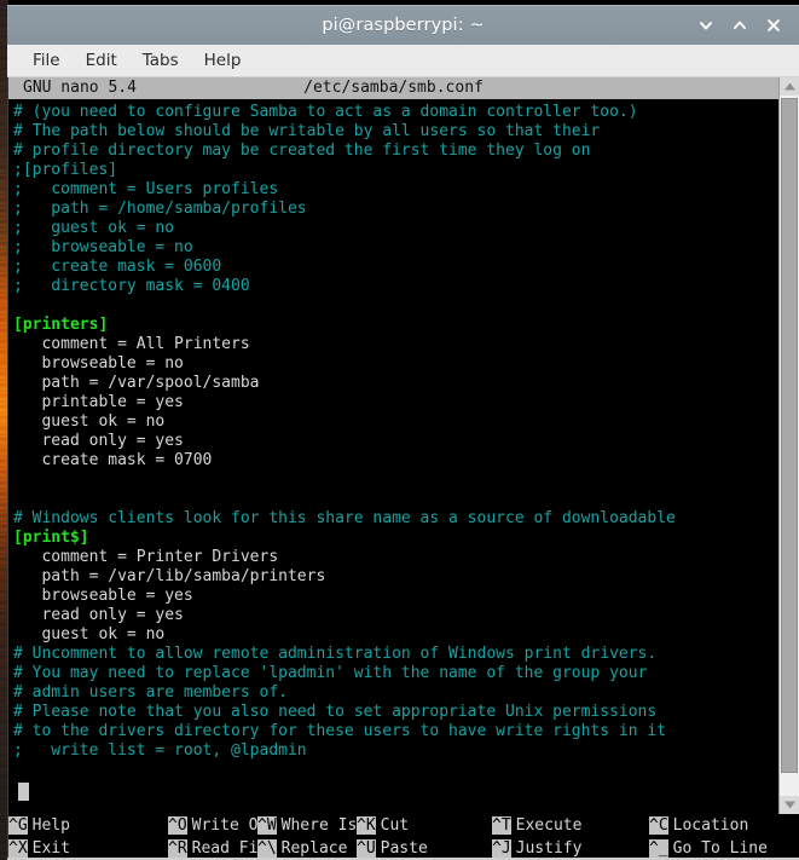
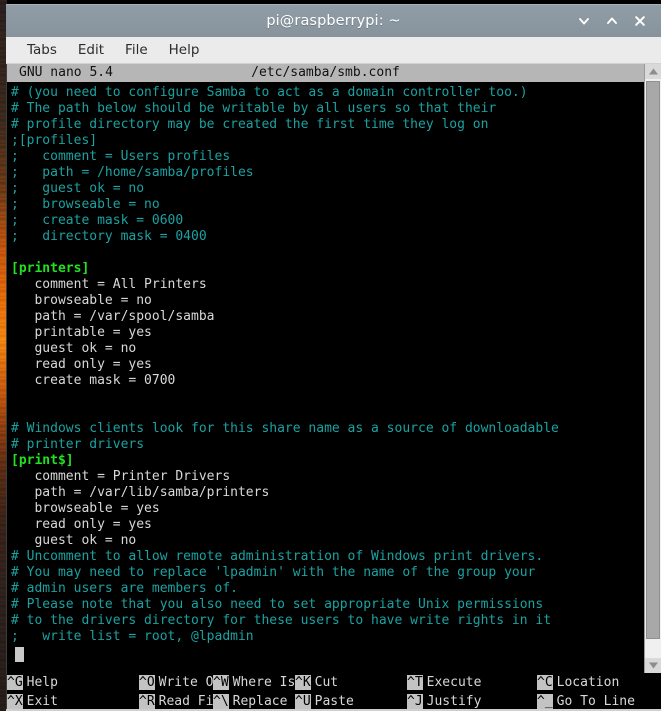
  pi@raspberrypi: ~
- File
+ Tabs
  Edit
- Tabs
+ File
  Help
  GNU nano 5.4
  /etc/samba/smb.conf
  # (you need to configure Samba to act as a domain controller too.)
  # The path below should be writable by all users so that their
  # profile directory may be created the first time they log on
  ;[profiles]
  ; comment = Users profiles
  ; path = /home/samba/profiles
  ; guest ok = no
  ; browseable = no
  ; create mask = 0600
  ; directory mask = 0400
  [printers]
  comment = All Printers
  browseable = no
  path = /var/spool/samba
  printable = yes
  guest ok = no
  read only = yes
  create mask = 0700
  # Windows clients look for this share name as a source of downloadable
+ # printer drivers
  [print$]
  comment = Printer Drivers
  path = /var/lib/samba/printers
  browseable = yes
  read only = yes
  guest ok = no
  # Uncomment to allow remote administration of Windows print drivers.
  # You may need to replace 'lpadmin' with the name of the group your
  # admin users are members of.
  # Please note that you also need to set appropriate Unix permissions
  # to the drivers directory for these users to have write rights in it
  ; write list = root, @lpadmin
  ^G Help
  ^O Write O
  ^W Where Is
  ^K Cut
  ^T Execute
  ^C Location
  ^X Exit
  ^R Read Fi
  ^\ Replace
  ^U Paste
  ^J Justify
  ^_ Go To Line
